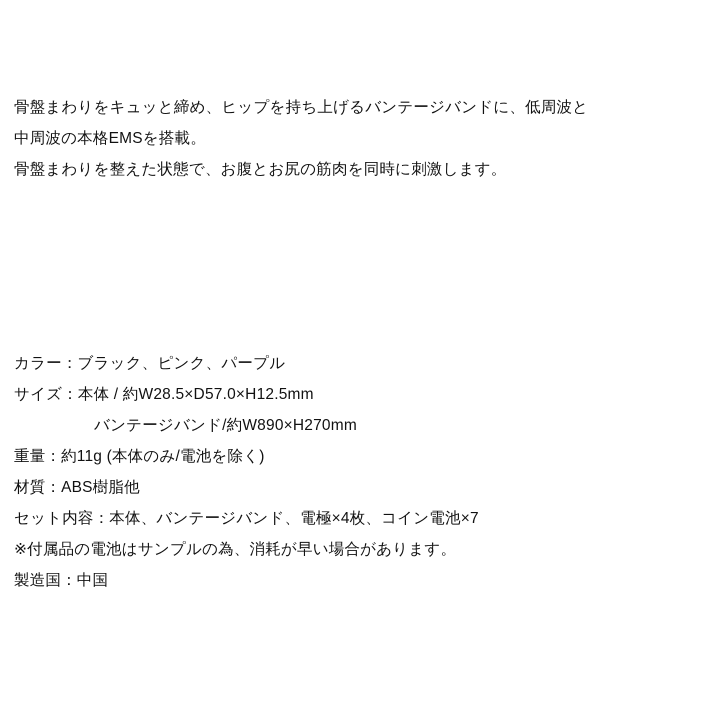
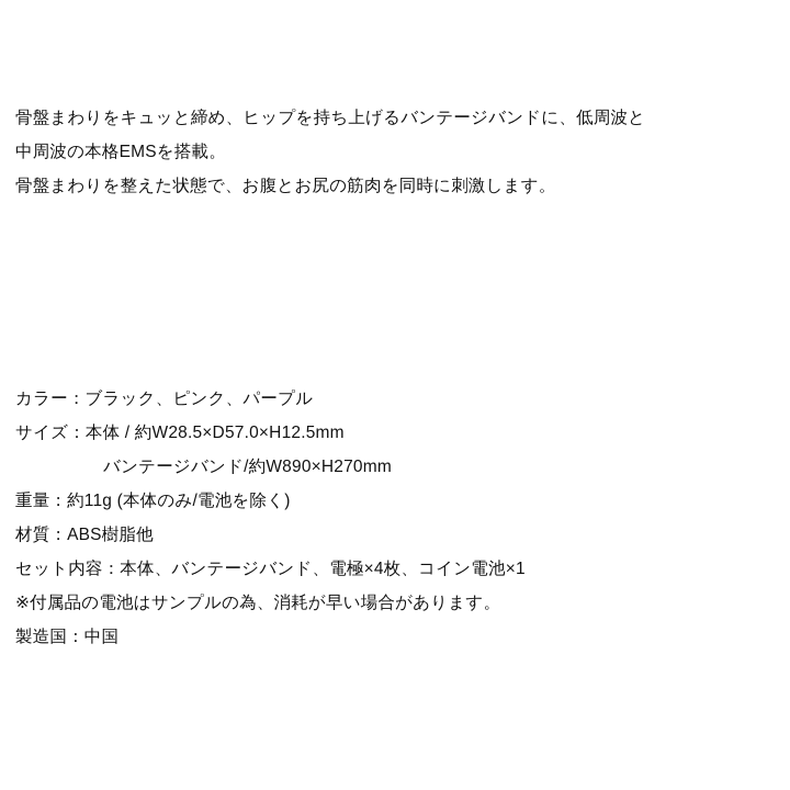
  骨盤まわりをキュッと締め、ヒップを持ち上げるバンテージバンドに、低周波と
  中周波の本格EMSを搭載。
  骨盤まわりを整えた状態で、お腹とお尻の筋肉を同時に刺激します。
  カラー：ブラック、ピンク、パープル
  サイズ：本体 / 約W28.5×D57.0×H12.5mm
  バンテージバンド/約W890×H270mm
  重量：約11g (本体のみ/電池を除く)
  材質：ABS樹脂他
- セット内容：本体、バンテージバンド、電極×4枚、コイン電池×7
+ セット内容：本体、バンテージバンド、電極×4枚、コイン電池×1
  ※付属品の電池はサンプルの為、消耗が早い場合があります。
  製造国：中国
